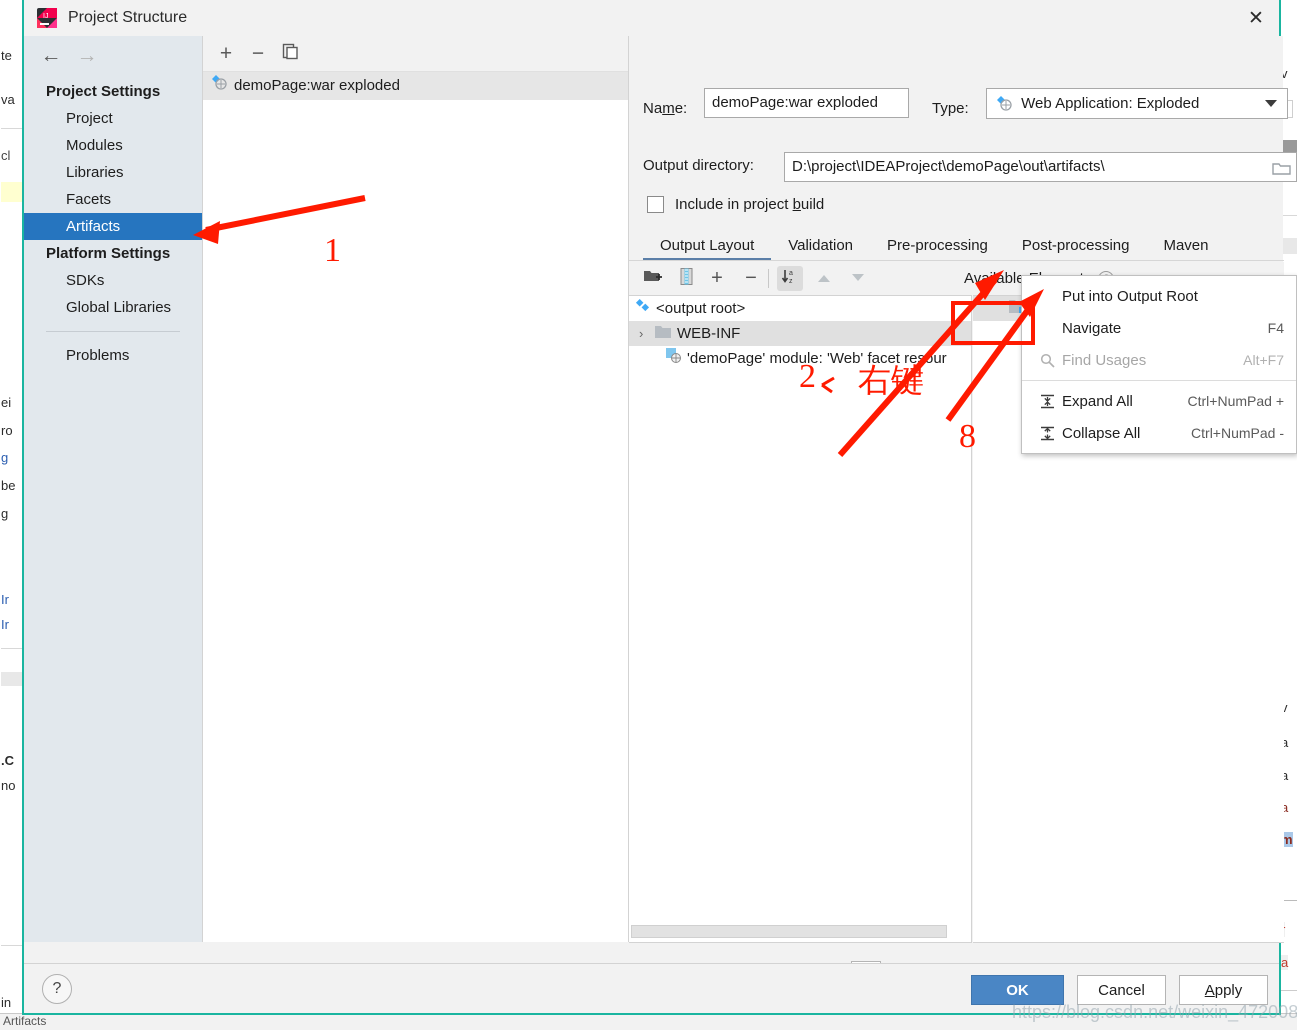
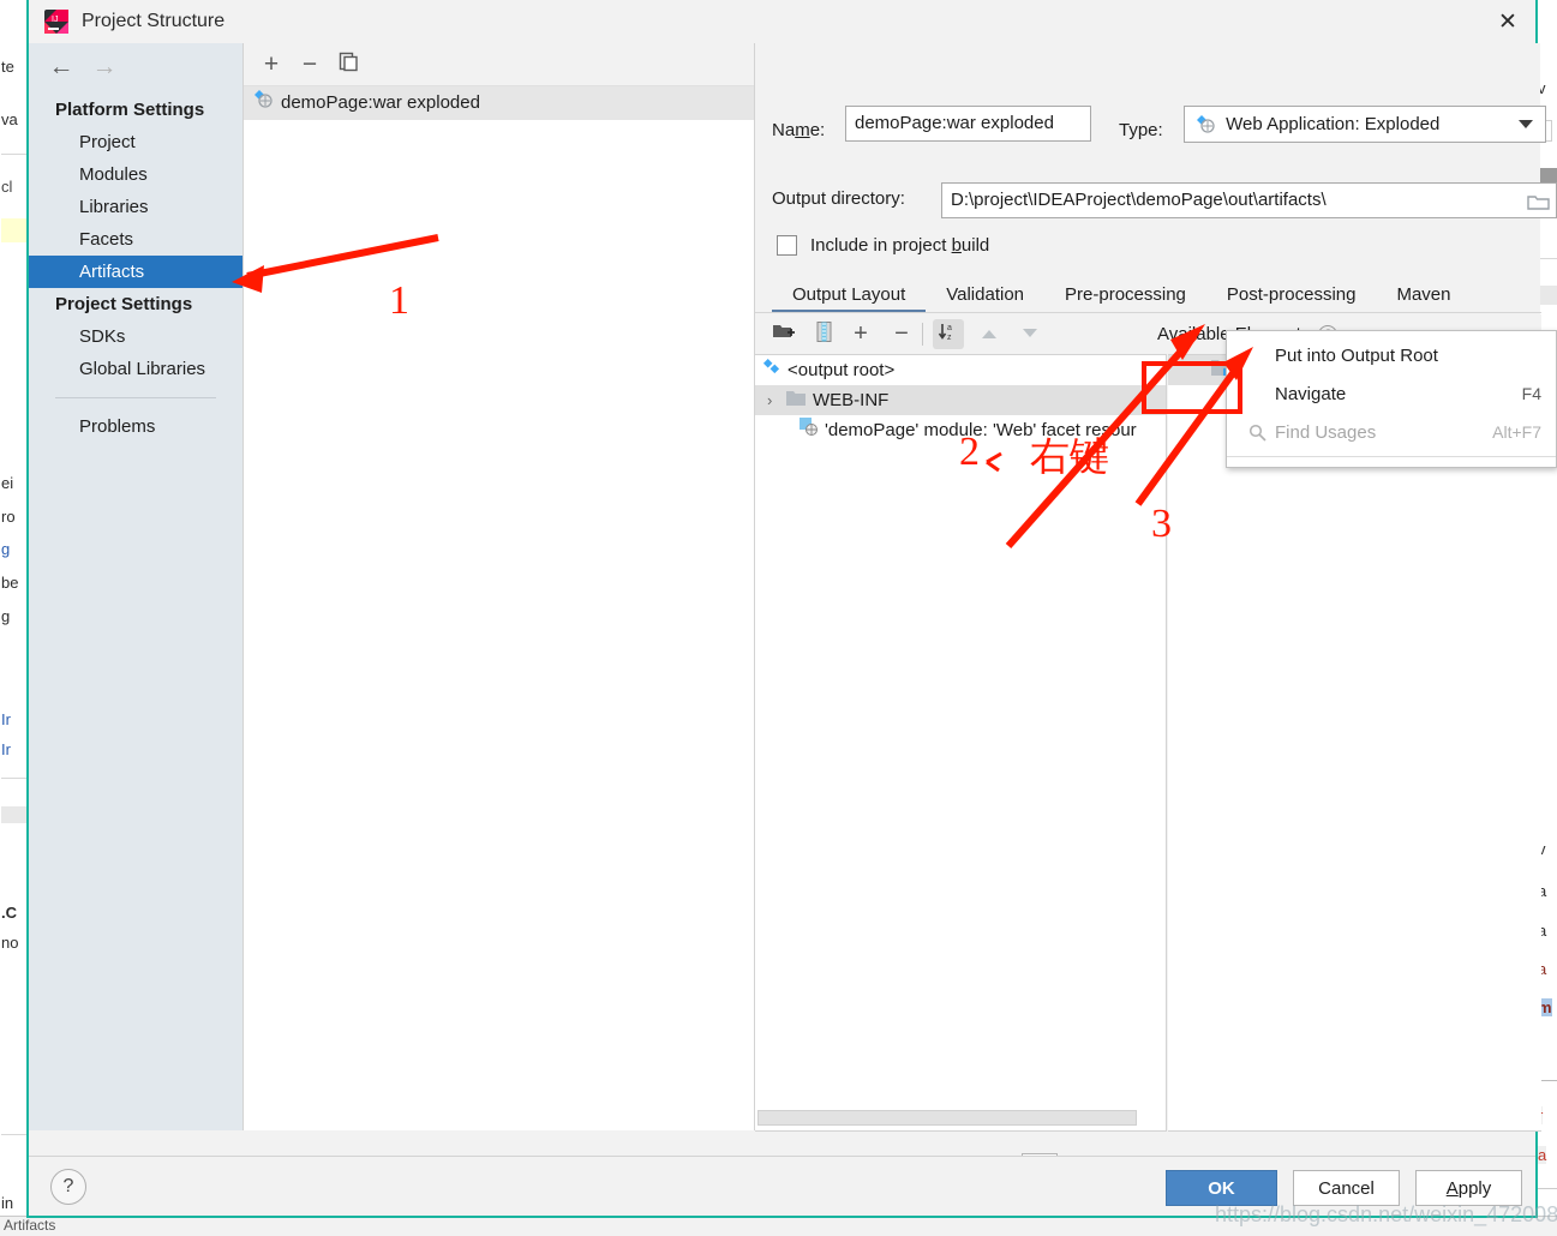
  te
  va
  cl
  ei
  ro
  g
  be
  g
  Ir
  Ir
  .C
  no
  in
  v
  v
  a
  a
  a
  m
  a
  Artifacts
  Project Structure
  ✕
  ←
  →
- Project Settings
+ Platform Settings
  Project
  Modules
  Libraries
  Facets
  Artifacts
- Platform Settings
+ Project Settings
  SDKs
  Global Libraries
  Problems
  +
  −
  demoPage:war exploded
  Name:
  demoPage:war exploded
  Type:
  Web Application: Exploded
  Output directory:
  D:\project\IDEAProject\demoPage\out\artifacts\
  Include in project build
  Output Layout
  Validation
  Pre-processing
  Post-processing
  Maven
  +
  −
  <output root>
  ›
  WEB-INF
  'demoPage' module: 'Web' facet resur
  ?
  OK
  Cancel
  A
  pply
  Put into Output Root
  Navigate
  F4
  Find Usages
  Alt+F7
- Expand All
- Ctrl+NumPad +
- Collapse All
- Ctrl+NumPad -
  1
  2
- 8
+ 3
  https://blog.csdn.net/weixin_472008
